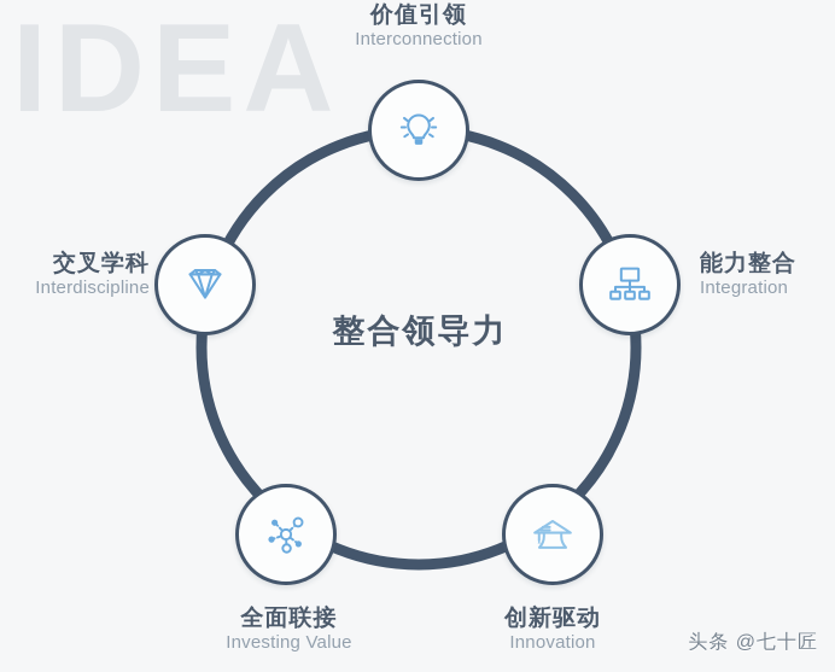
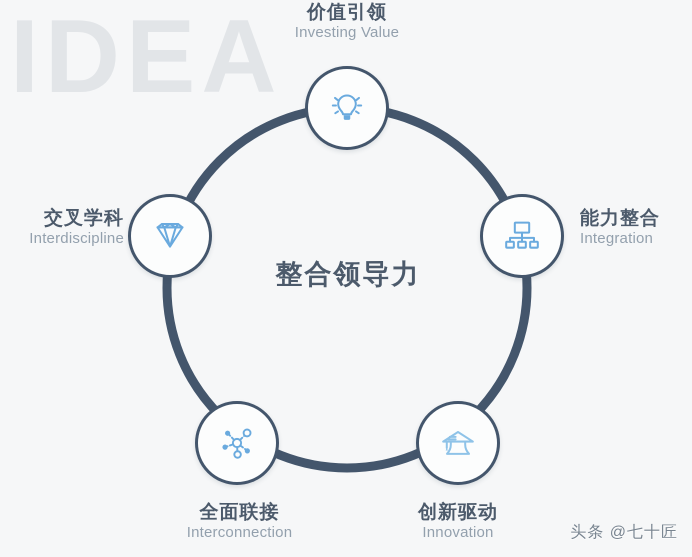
  IDEA
  整合领导力
  价值引领
- Interconnection
+ Investing Value
  能力整合
  Integration
  创新驱动
  Innovation
  全面联接
- Investing Value
+ Interconnection
  交叉学科
  Interdiscipline
  头条 @七十匠
